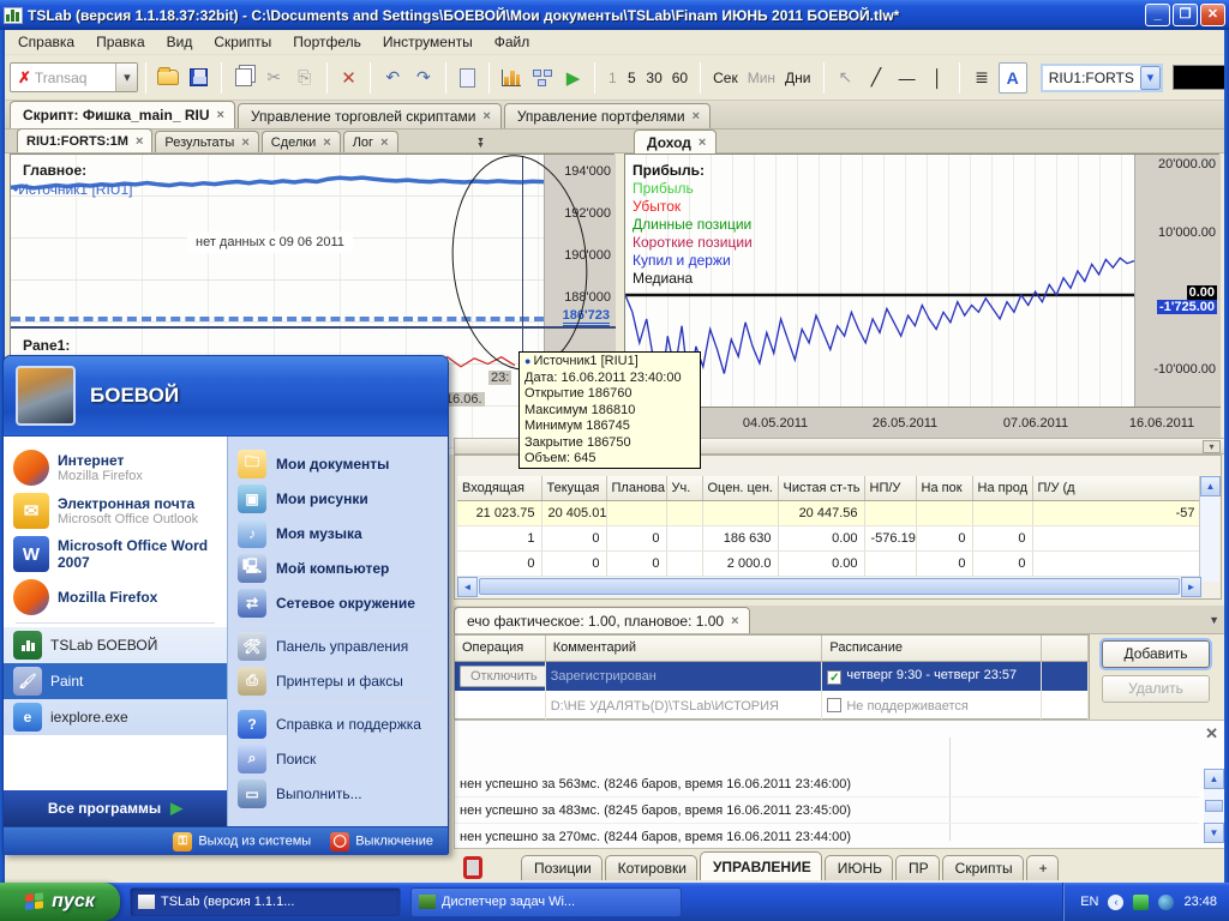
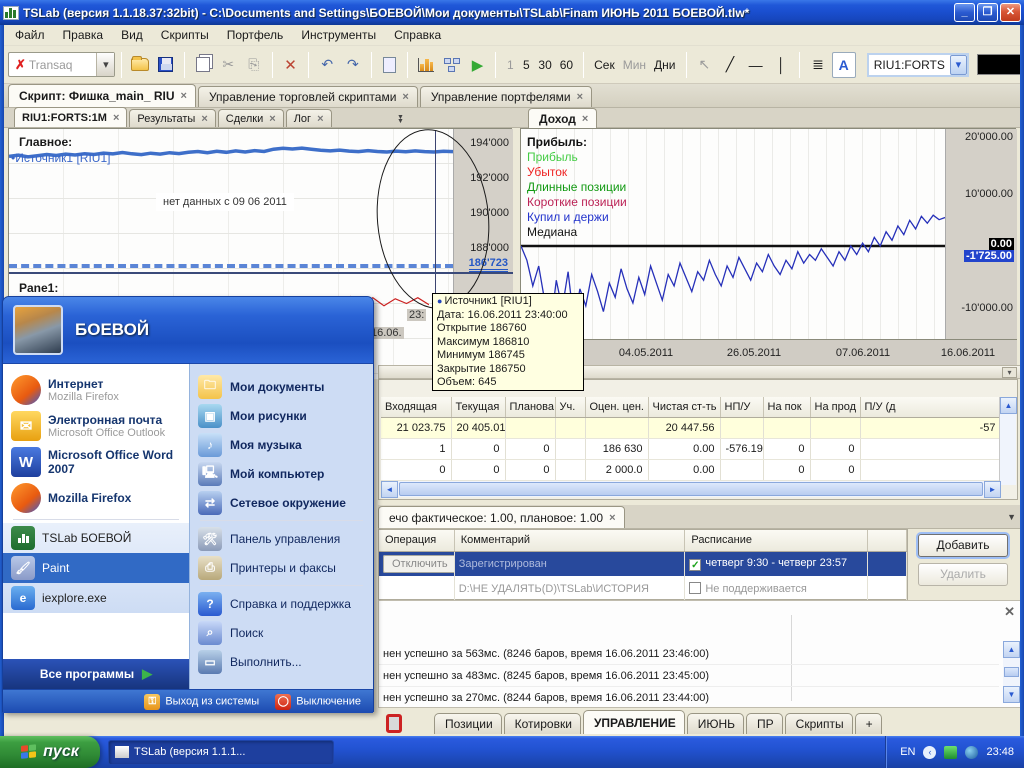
  TSLab (версия 1.1.18.37:32bit) - C:\Documents and Settings\БОЕВОЙ\Мои документы\TSLab\Finam ИЮНЬ 2011 БОЕВОЙ.tlw*
  _
  ❐
  ✕
- Справка
+ Файл
  Правка
  Вид
  Скрипты
  Портфель
  Инструменты
- Файл
+ Справка
  ✗
  Transaq
  ▾
  ✂
  ⎘
  ✕
  ↶
  ↷
  ▶
  1
  5
  30
  60
  Сек
  Мин
  Дни
  ↖
  ╱
  —
  │
  ≣
  A
  RIU1:FORTS
  ▾
  Скрипт: Фишка_main_ RIU
  ×
  Управление торговлей скриптами
  ×
  Управление портфелями
  ×
  RIU1:FORTS:1M
  ×
  Результаты
  ×
  Сделки
  ×
  Лог
  ×
  Доход
  ×
  Главное:
  •Источник1 [RIU1]
  нет данных с 09 06 2011
  Pane1:
  23:
  16.06.
  194'000
  192'000
  190'000
  188'000
  186'723
  Прибыль:
  Прибыль
  Убыток
  Длинные позиции
  Короткие позиции
  Купил и держи
  Медиана
  0.00
  -1'725.00
  20'000.00
  10'000.00
  -10'000.00
  04.05.2011
  26.05.2011
  07.06.2011
  16.06.2011
  ▾
  Входящая	Текущая	Планова	Уч.	Оцен. цен.	Чистая ст-ть	НП/У	На пок	На прод	П/У (д
  21 023.75	20 405.01				20 447.56				-57
  1	0	0		186 630	0.00	-576.19	0	0
  0	0	0		2 000.0	0.00		0	0
  ▲
  ◄
  ►
  ечо фактическое: 1.00, плановое: 1.00
  ×
  ▼
  Операция	Комментарий	Расписание
  Отключить	Зарегистрирован	✓ четверг 9:30 - четверг 23:57
  	D:\НЕ УДАЛЯТЬ(D)\TSLab\ИСТОРИЯ	Не поддерживается
  Добавить
  Удалить
  ✕
  нен успешно за 563мс. (8246 баров, время 16.06.2011 23:46:00)
  нен успешно за 483мс. (8245 баров, время 16.06.2011 23:45:00)
  нен успешно за 270мс. (8244 баров, время 16.06.2011 23:44:00)
  ▲
  ▼
  Позиции
  Котировки
  УПРАВЛЕНИЕ
  ИЮНЬ
  ПР
  Скрипты
  +
  Источник1 [RIU1]
  Дата: 16.06.2011 23:40:00
  Открытие 186760
  Максимум 186810
  Минимум 186745
  Закрытие 186750
  Объем: 645
  БОЕВОЙ
  Интернет
  Mozilla Firefox
  ✉
  Электронная почта
  Microsoft Office Outlook
  W
  Microsoft Office Word 2007
  Mozilla Firefox
  TSLab БОЕВОЙ
  🖌
  Paint
  e
  iexplore.exe
  Все программы
  ▶
  🗀
  Мои документы
  ▣
  Мои рисунки
  ♪
  Моя музыка
  🖳
  Мой компьютер
  ⇄
  Сетевое окружение
  🛠
  Панель управления
  ⎙
  Принтеры и факсы
  ?
  Справка и поддержка
  ⌕
  Поиск
  ▭
  Выполнить...
  ⚿ Выход из системы
  ◯ Выключение
  пуск
  TSLab (версия 1.1.1...
- Диспетчер задач Wi...
  EN
  ‹
  23:48
